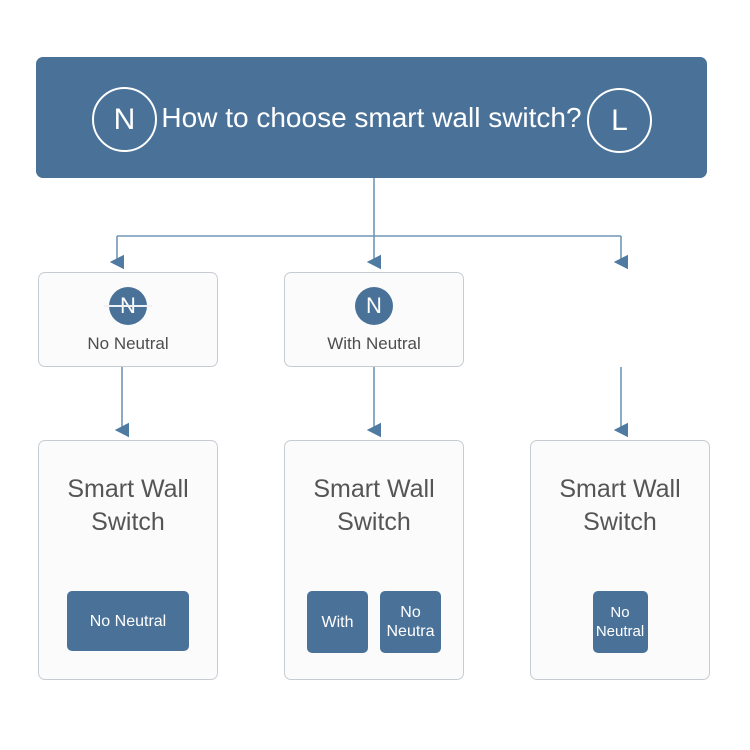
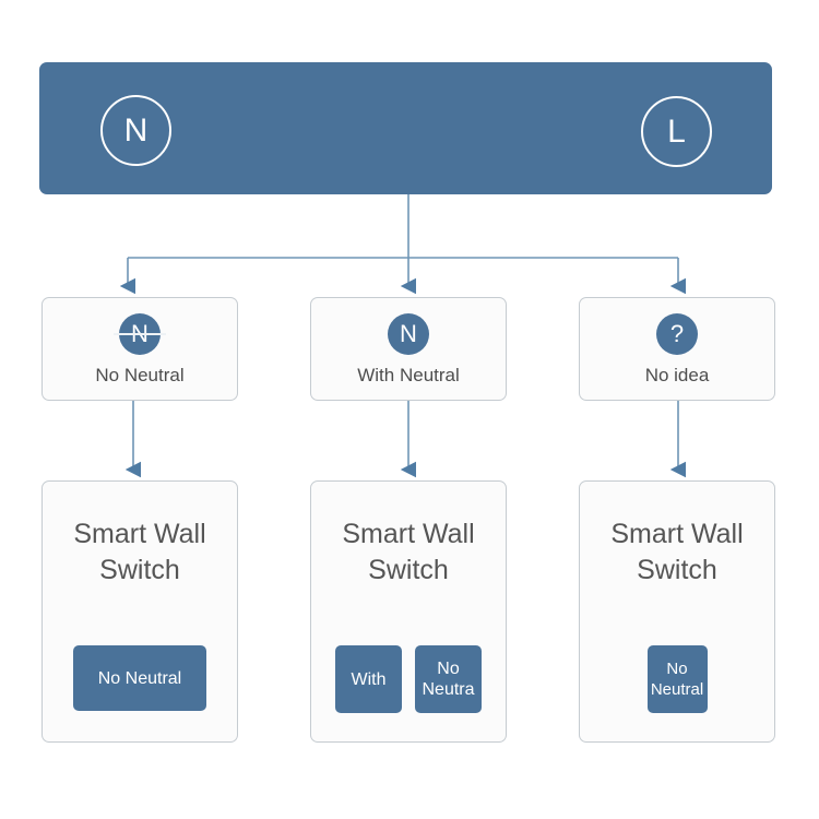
  N
- How to choose smart wall switch?
  L
  No Neutral
  N
  With Neutral
+ ?
+ No idea
  Smart Wall Switch
  No Neutral
  Smart Wall Switch
  With
  No
  Neutra
  Smart Wall Switch
  No
  Neutral
